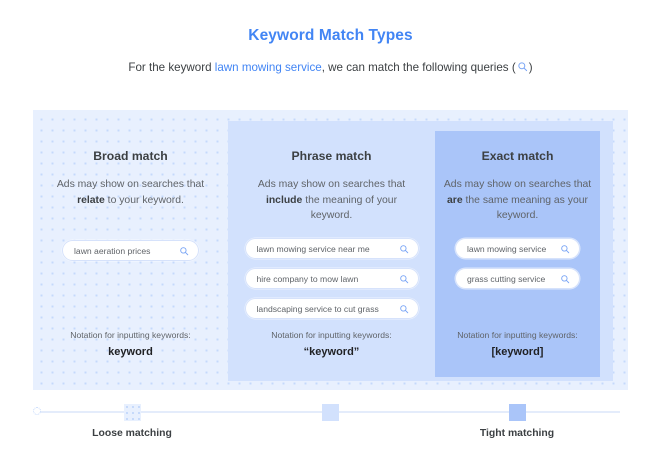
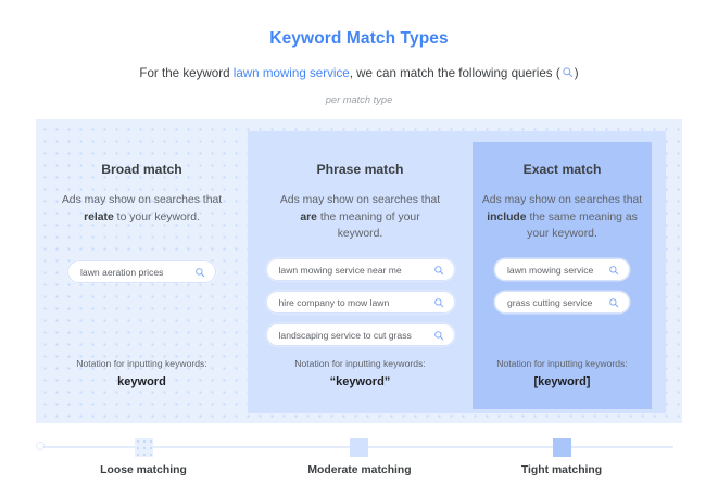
  Keyword Match Types
  For the keyword lawn mowing service, we can match the following queries ( )
+ per match type
  Broad match
  Ads may show on searches that relate to your keyword.
  lawn aeration prices
  Notation for inputting keywords:
  keyword
  Phrase match
- Ads may show on searches that include the meaning of your keyword.
+ Ads may show on searches that are the meaning of your keyword.
  lawn mowing service near me
  hire company to mow lawn
  landscaping service to cut grass
  Notation for inputting keywords:
  “keyword”
  Exact match
- Ads may show on searches that are the same meaning as your keyword.
+ Ads may show on searches that include the same meaning as your keyword.
  lawn mowing service
  grass cutting service
  Notation for inputting keywords:
  [keyword]
  Loose matching
+ Moderate matching
  Tight matching
